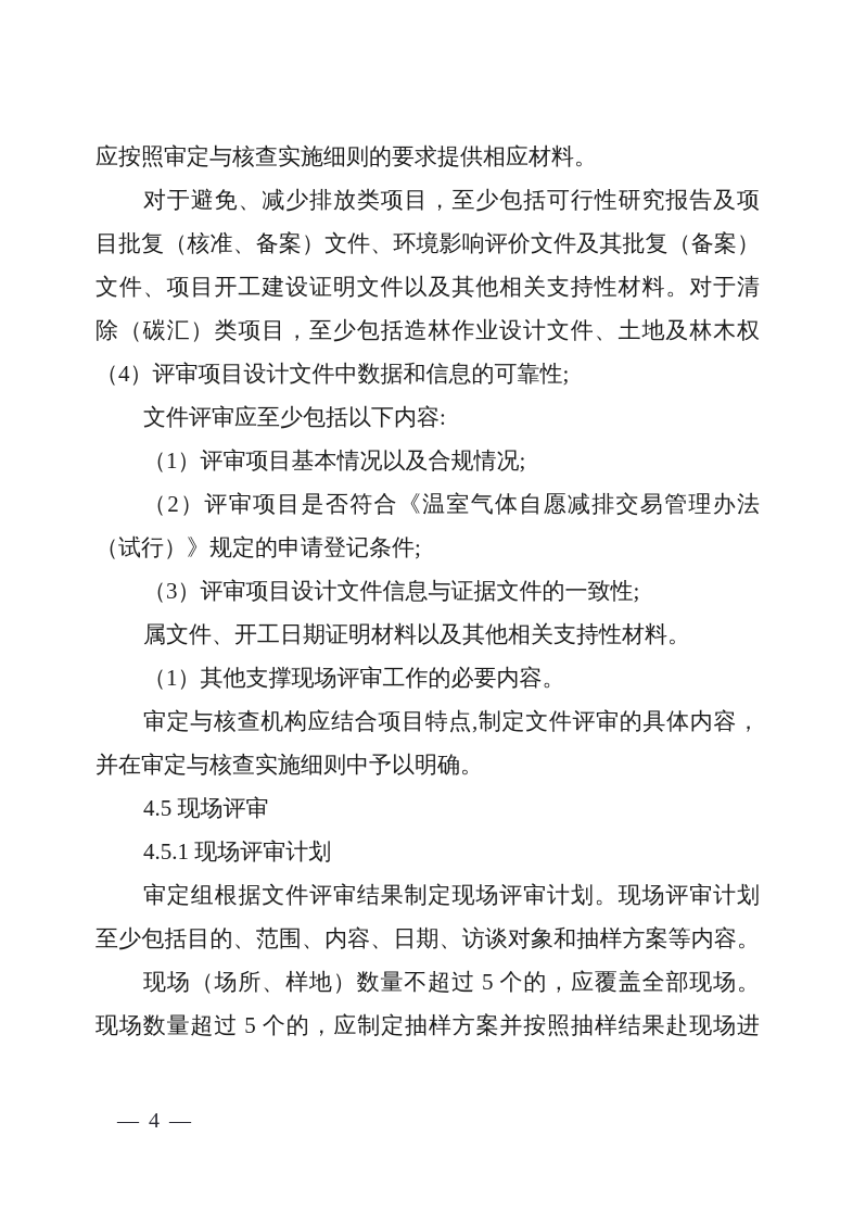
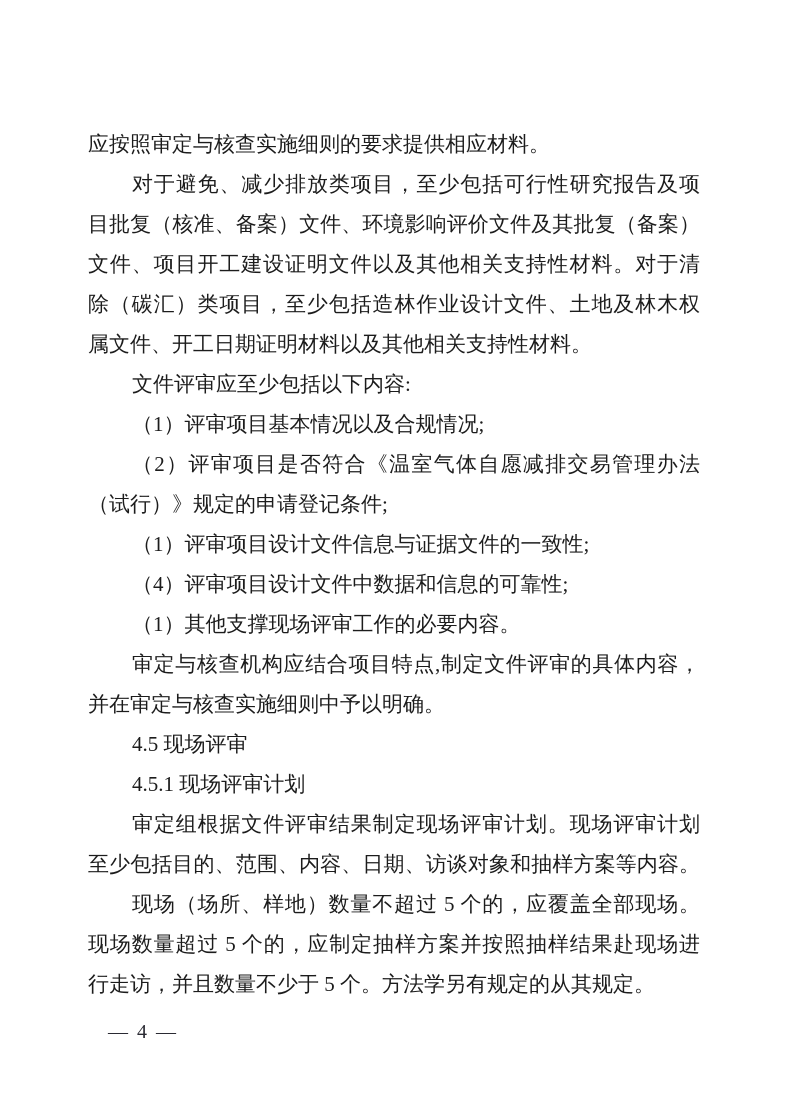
  应按照审定与核查实施细则的要求提供相应材料。
  对于避免、减少排放类项目，至少包括可行性研究报告及项
  目批复（核准、备案）文件、环境影响评价文件及其批复（备案）
  文件、项目开工建设证明文件以及其他相关支持性材料。对于清
  除（碳汇）类项目，至少包括造林作业设计文件、土地及林木权
- （4）评审项目设计文件中数据和信息的可靠性;
+ 属文件、开工日期证明材料以及其他相关支持性材料。
  文件评审应至少包括以下内容:
  （1）评审项目基本情况以及合规情况;
  （2）评审项目是否符合《温室气体自愿减排交易管理办法
  （试行）》规定的申请登记条件;
- （3）评审项目设计文件信息与证据文件的一致性;
+ （1）评审项目设计文件信息与证据文件的一致性;
- 属文件、开工日期证明材料以及其他相关支持性材料。
+ （4）评审项目设计文件中数据和信息的可靠性;
  （1）其他支撑现场评审工作的必要内容。
  审定与核查机构应结合项目特点,制定文件评审的具体内容，
  并在审定与核查实施细则中予以明确。
  4.5 现场评审
  4.5.1 现场评审计划
  审定组根据文件评审结果制定现场评审计划。现场评审计划
  至少包括目的、范围、内容、日期、访谈对象和抽样方案等内容。
  现场（场所、样地）数量不超过 5 个的，应覆盖全部现场。
  现场数量超过 5 个的，应制定抽样方案并按照抽样结果赴现场进
+ 行走访，并且数量不少于 5 个。方法学另有规定的从其规定。
  — 4 —
